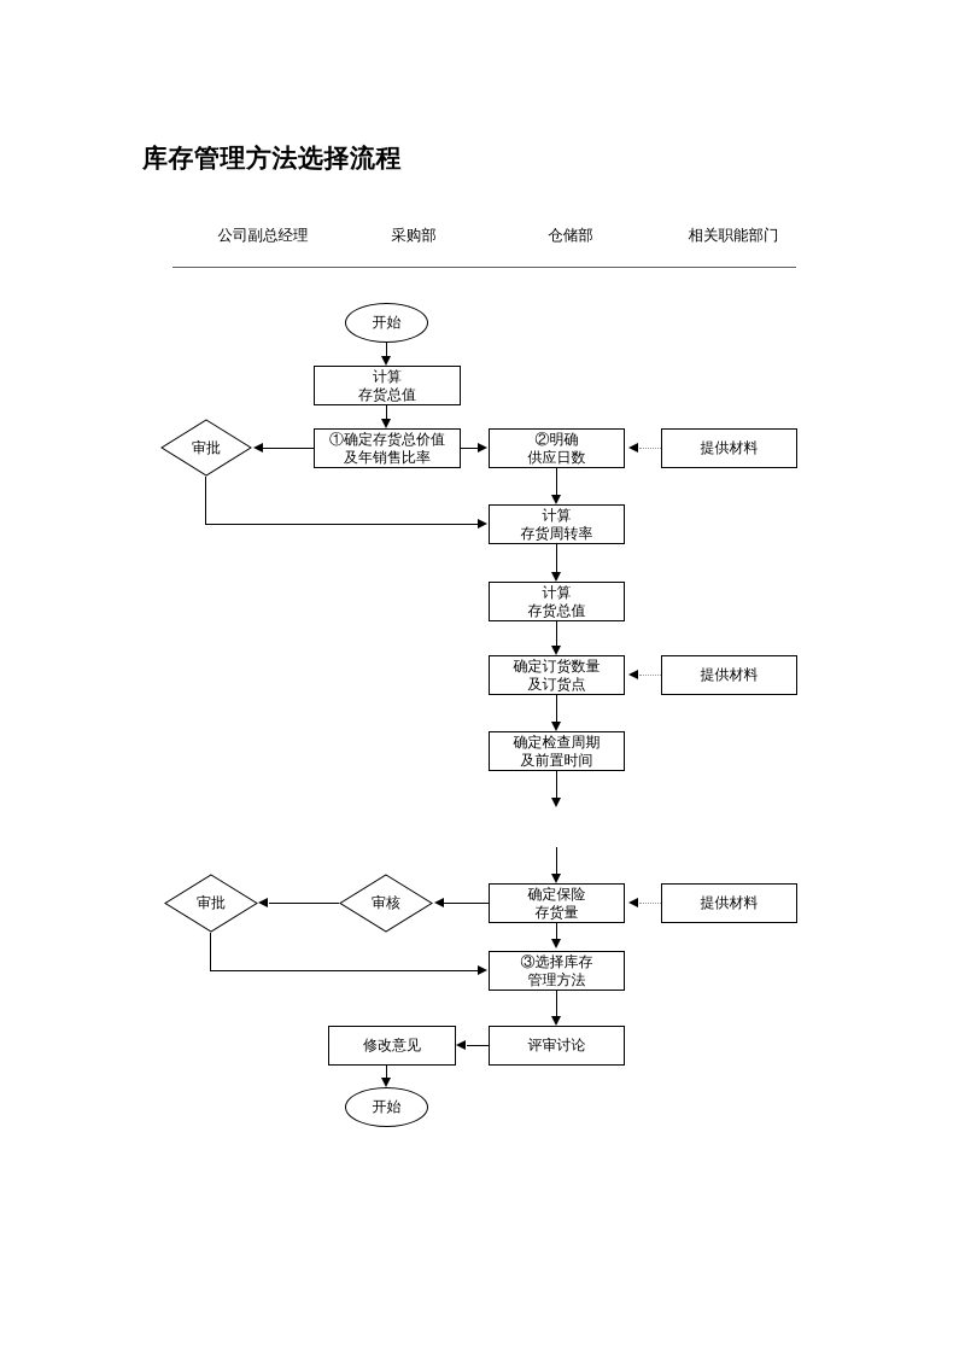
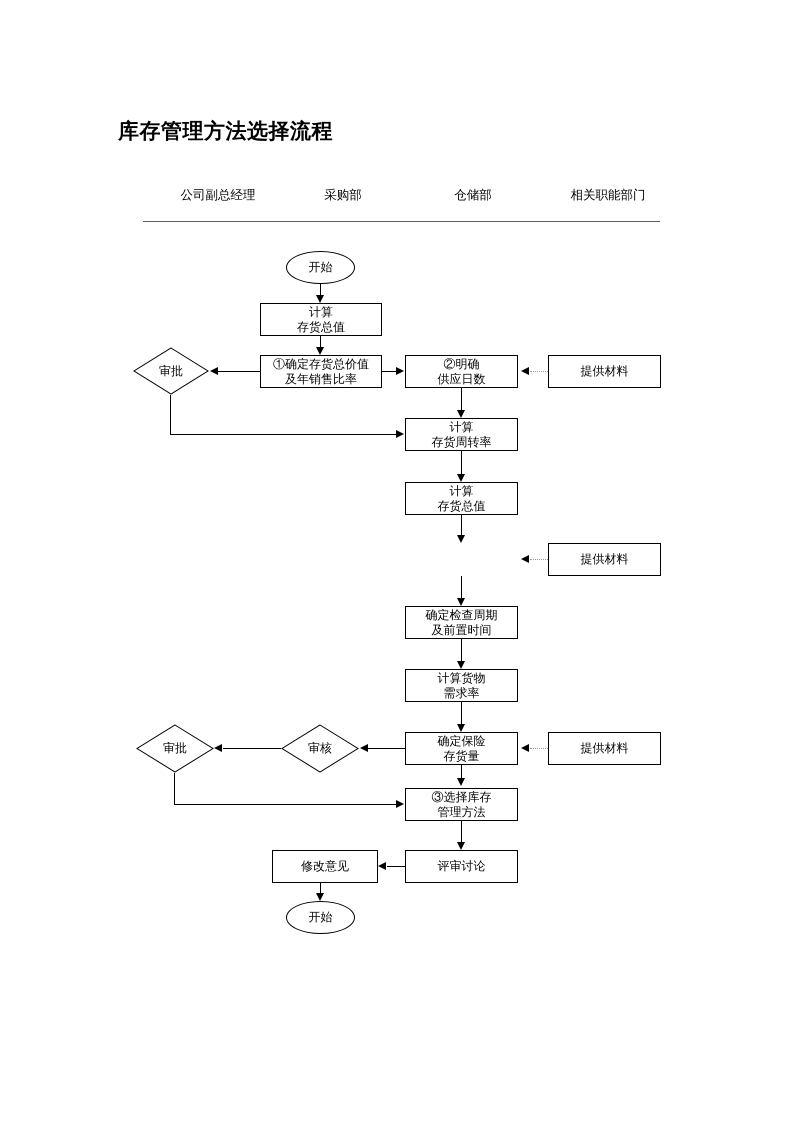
  库存管理方法选择流程
  公司副总经理
  采购部
  仓储部
  相关职能部门
  开始
  计算
  存货总值
  ①确定存货总价值
  及年销售比率
  审批
  ②明确
  供应日数
  提供材料
  计算
  存货周转率
  计算
  存货总值
- 确定订货数量
- 及订货点
  提供材料
  确定检查周期
  及前置时间
+ 计算货物
+ 需求率
  确定保险
  存货量
  提供材料
  审核
  审批
  ③选择库存
  管理方法
  评审讨论
  修改意见
  开始
